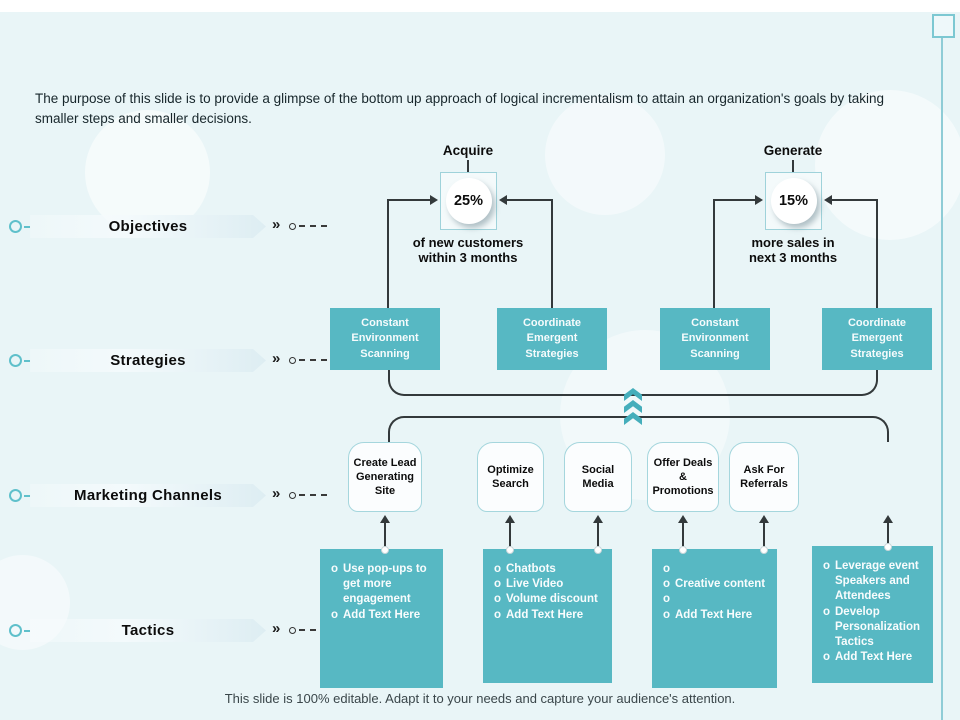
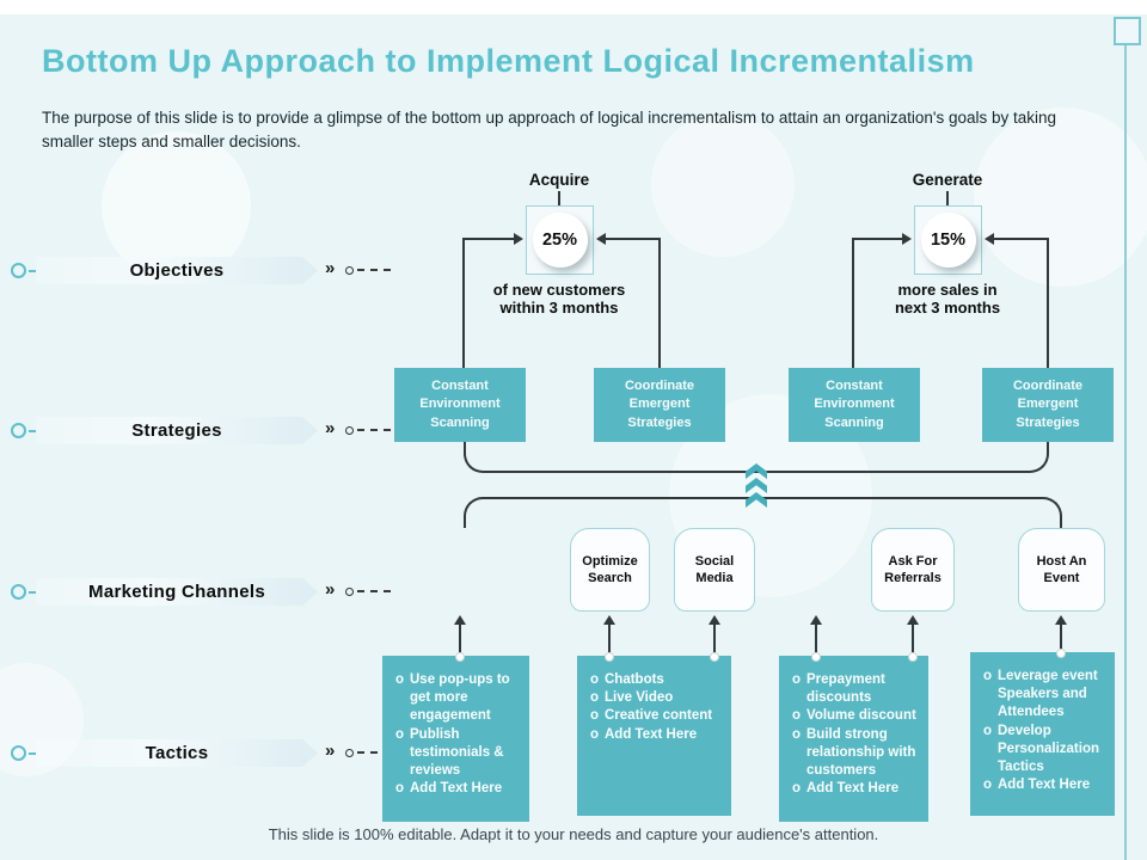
+ Bottom Up Approach to Implement Logical Incrementalism
  The purpose of this slide is to provide a glimpse of the bottom up approach of logical incrementalism to attain an organization's goals by taking smaller steps and smaller decisions.
  Objectives
  »
  Strategies
  »
  Marketing Channels
  »
  Tactics
  »
  Acquire
  25%
  of new customers
  within 3 months
  Generate
  15%
  more sales in
  next 3 months
  Constant Environment Scanning
  Coordinate Emergent Strategies
  Constant Environment Scanning
  Coordinate Emergent Strategies
- Create Lead Generating Site
  Optimize Search
  Social Media
- Offer Deals & Promotions
  Ask For Referrals
+ Host An Event
  Use pop-ups to get more engagement
+ Publish testimonials & reviews
  Add Text Here
  Chatbots
  Live Video
- Volume discount
+ Creative content
  Add Text Here
+ Prepayment discounts
- Creative content
+ Volume discount
+ Build strong relationship with customers
  Add Text Here
  Leverage event Speakers and Attendees
  Develop Personalization Tactics
  Add Text Here
  This slide is 100% editable. Adapt it to your needs and capture your audience's attention.
